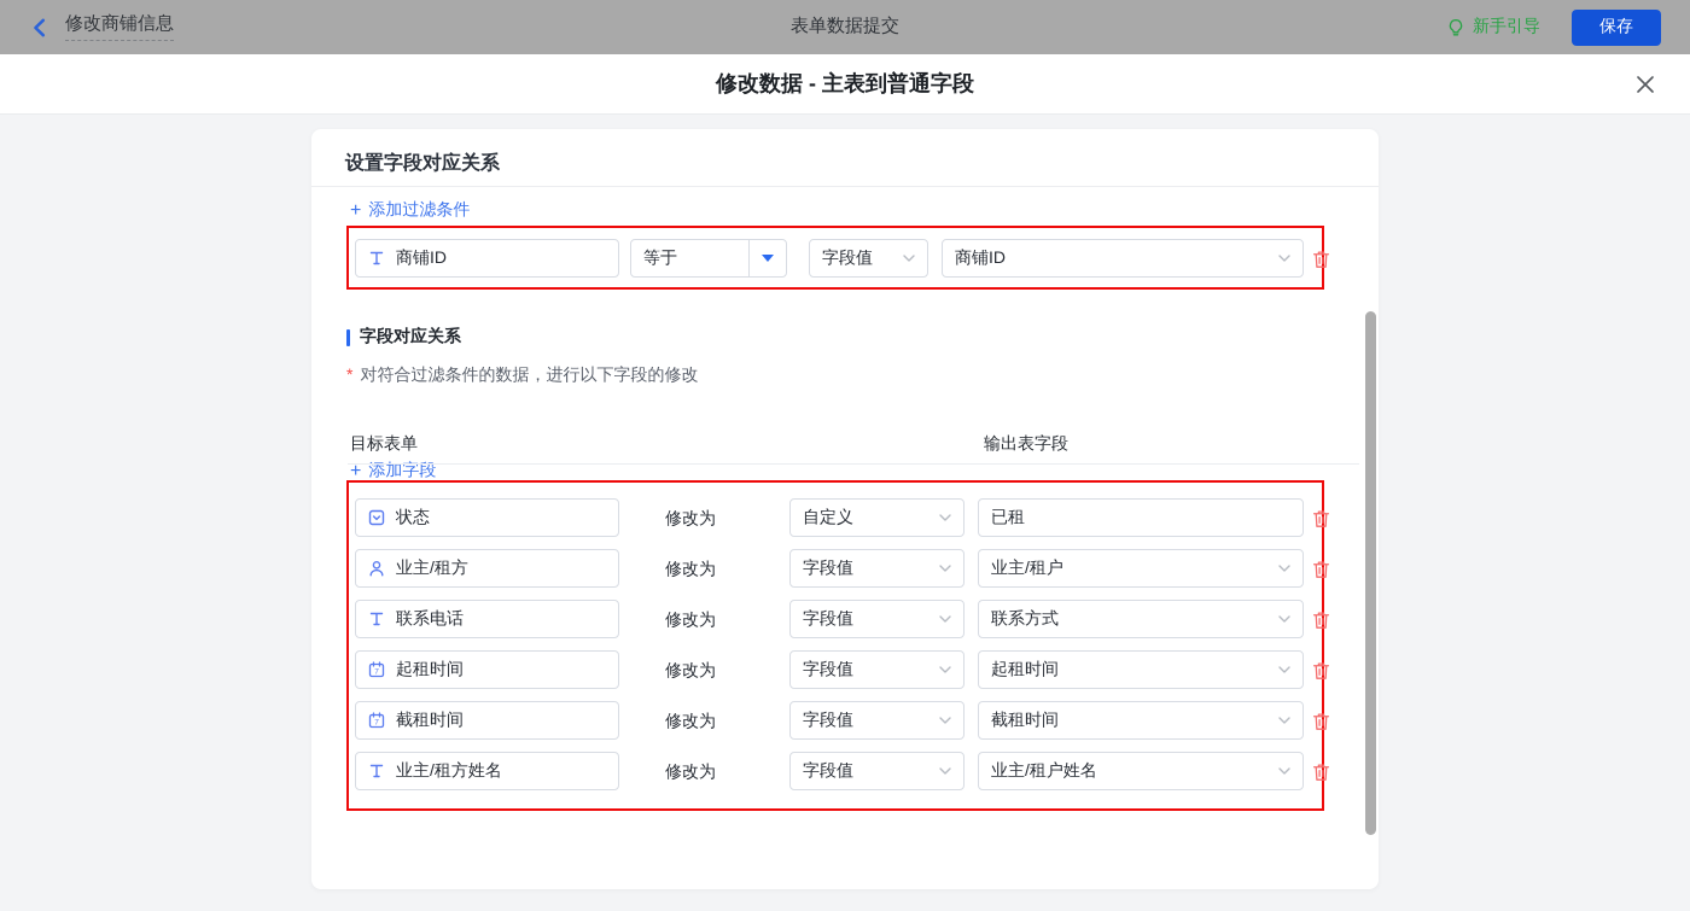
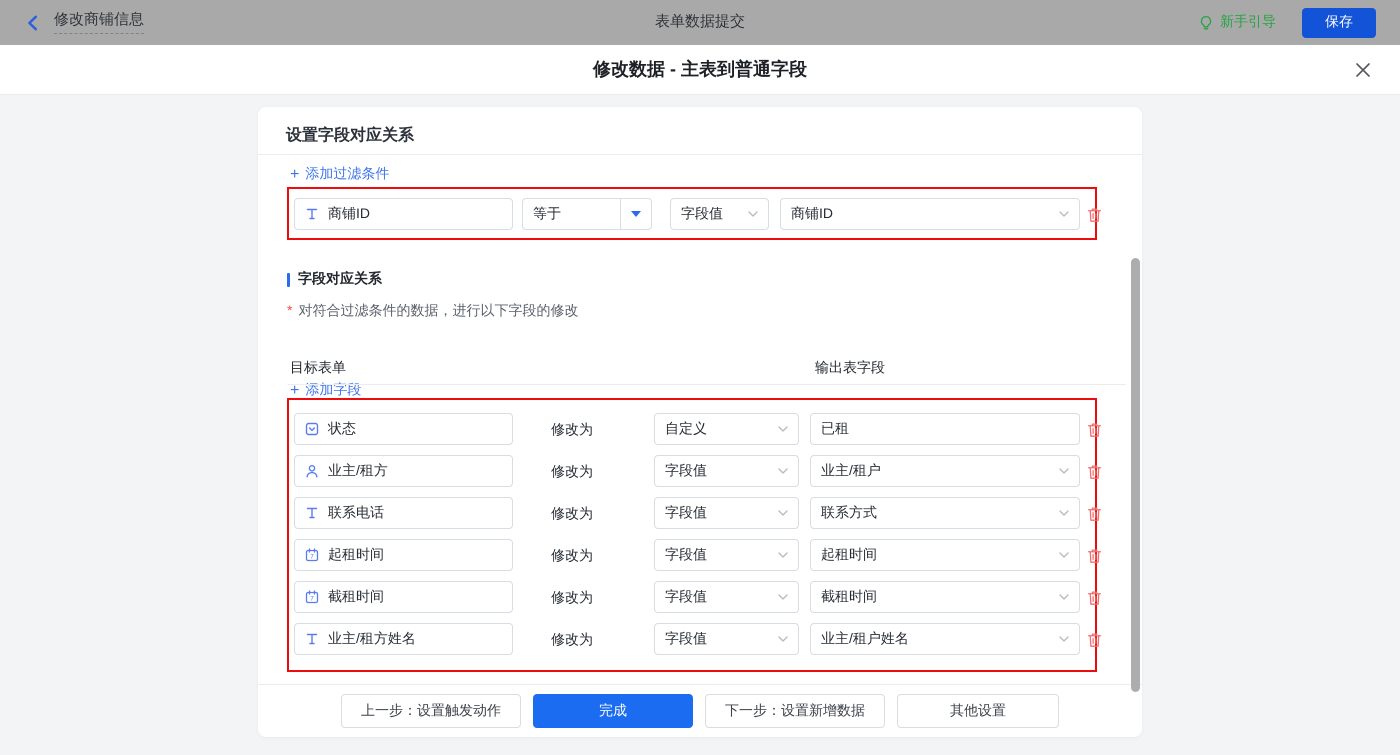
  修改商铺信息
  表单数据提交
  新手引导
  保存
  修改数据 - 主表到普通字段
  设置字段对应关系
  +
  添加过滤条件
  商铺ID
  等于
  字段值
  商铺ID
  字段对应关系
  * 对符合过滤条件的数据，进行以下字段的修改
  +
  添加字段
  目标表单
  输出表字段
  状态
  修改为
  自定义
  已租
  业主/租方
  修改为
  字段值
  业主/租户
  联系电话
  修改为
  字段值
  联系方式
  起租时间
  修改为
  字段值
  起租时间
  截租时间
  修改为
  字段值
  截租时间
  业主/租方姓名
  修改为
  字段值
  业主/租户姓名
+ 上一步：设置触发动作
+ 完成
+ 下一步：设置新增数据
+ 其他设置
